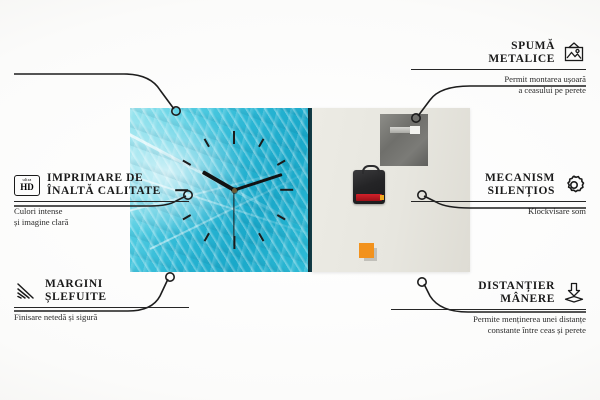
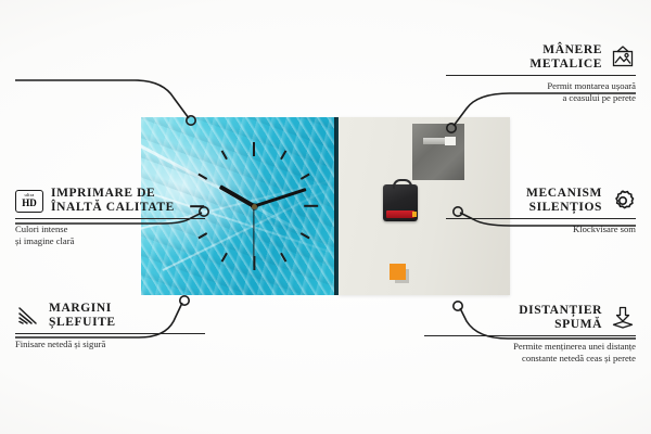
  HD
  IMPRIMARE DE
  ÎNALTĂ CALITATE
  Culori intense
  și imagine clară
  MARGINI
  ȘLEFUITE
  Finisare netedă și sigură
- SPUMĂ
+ MÂNERE
  METALICE
  Permit montarea ușoară
  a ceasului pe perete
  MECANISM
  SILENȚIOS
  Klockvisare som
  DISTANȚIER
- MÂNERE
+ SPUMĂ
  Permite menținerea unei distanțe
- constante între ceas și perete
+ constante netedă ceas și perete
